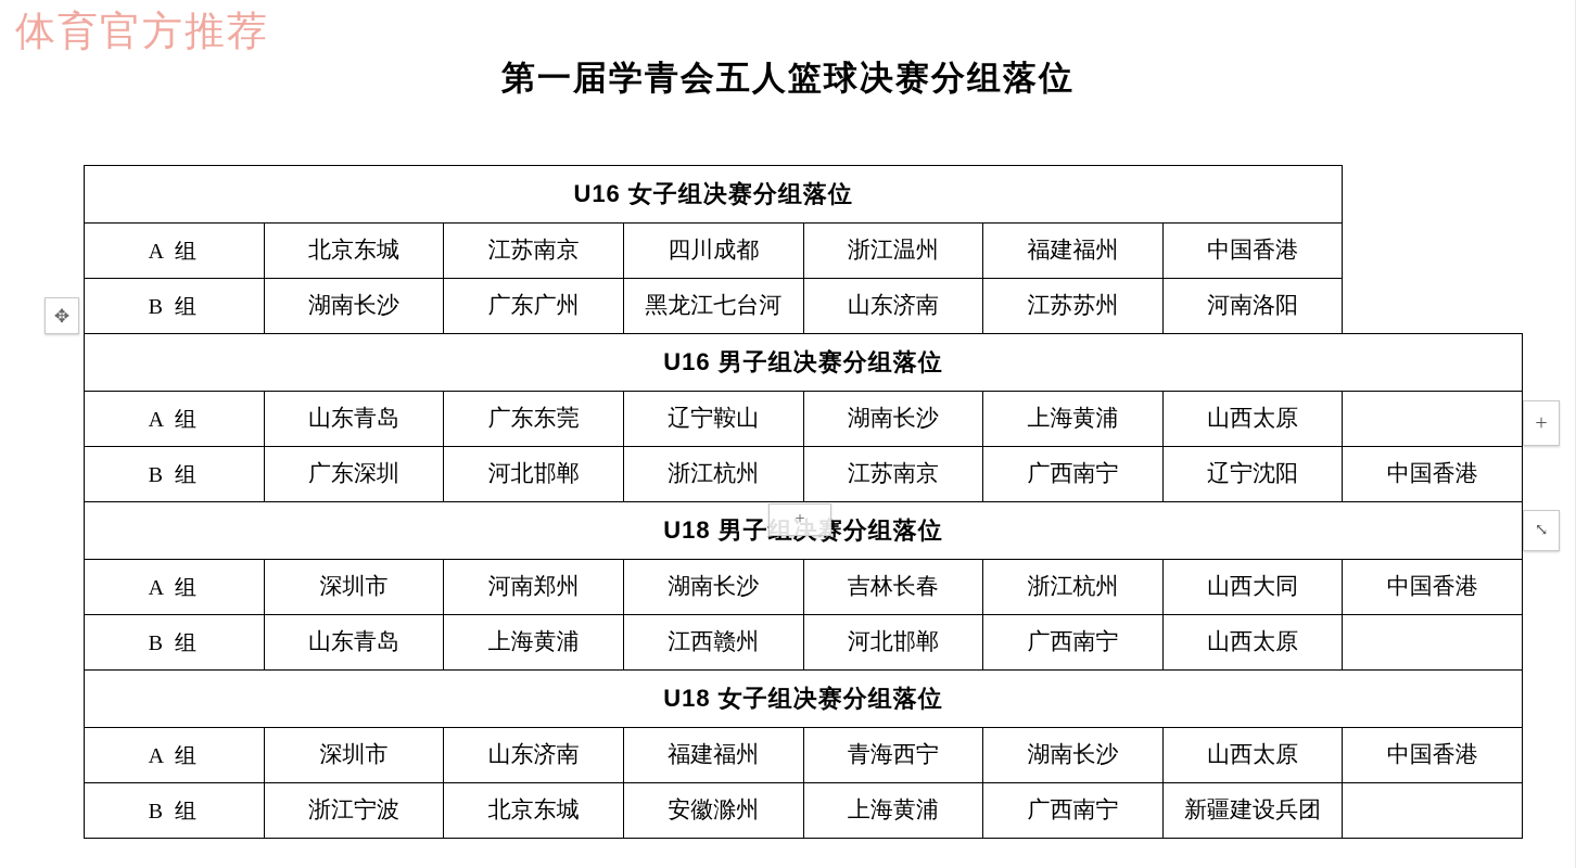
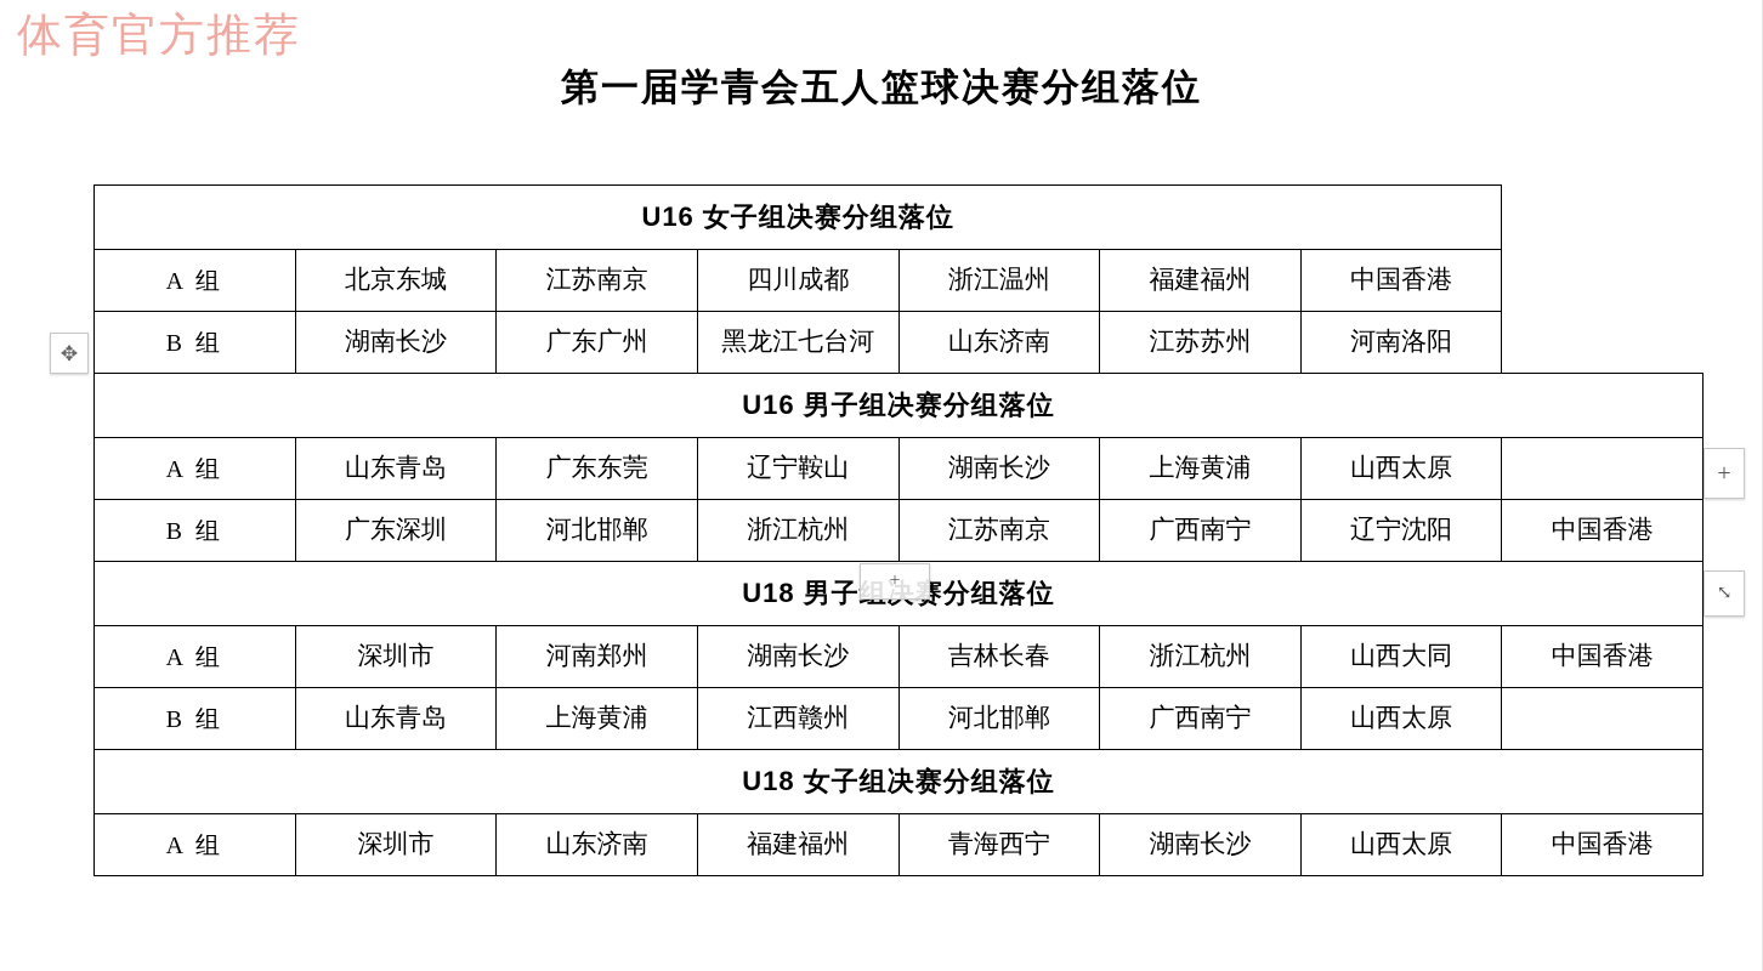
  体育官方推荐
  第一届学青会五人篮球决赛分组落位
  U16 女子组决赛分组落位
  A 组	北京东城	江苏南京	四川成都	浙江温州	福建福州	中国香港
  B 组	湖南长沙	广东广州	黑龙江七台河	山东济南	江苏苏州	河南洛阳
  U16 男子组决赛分组落位
  A 组	山东青岛	广东东莞	辽宁鞍山	湖南长沙	上海黄浦	山西太原
  B 组	广东深圳	河北邯郸	浙江杭州	江苏南京	广西南宁	辽宁沈阳	中国香港
  U18 男子组决赛分组落位
  A 组	深圳市	河南郑州	湖南长沙	吉林长春	浙江杭州	山西大同	中国香港
  B 组	山东青岛	上海黄浦	江西赣州	河北邯郸	广西南宁	山西太原
  U18 女子组决赛分组落位
  A 组	深圳市	山东济南	福建福州	青海西宁	湖南长沙	山西太原	中国香港
- B 组	浙江宁波	北京东城	安徽滁州	上海黄浦	广西南宁	新疆建设兵团
  ✥
  +
  +
  ⤡
